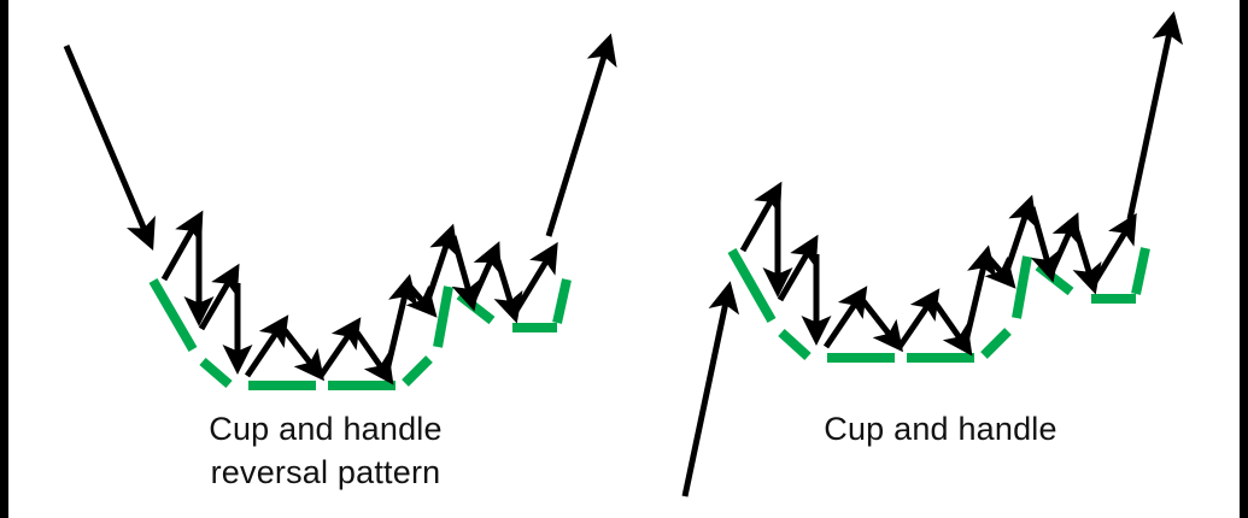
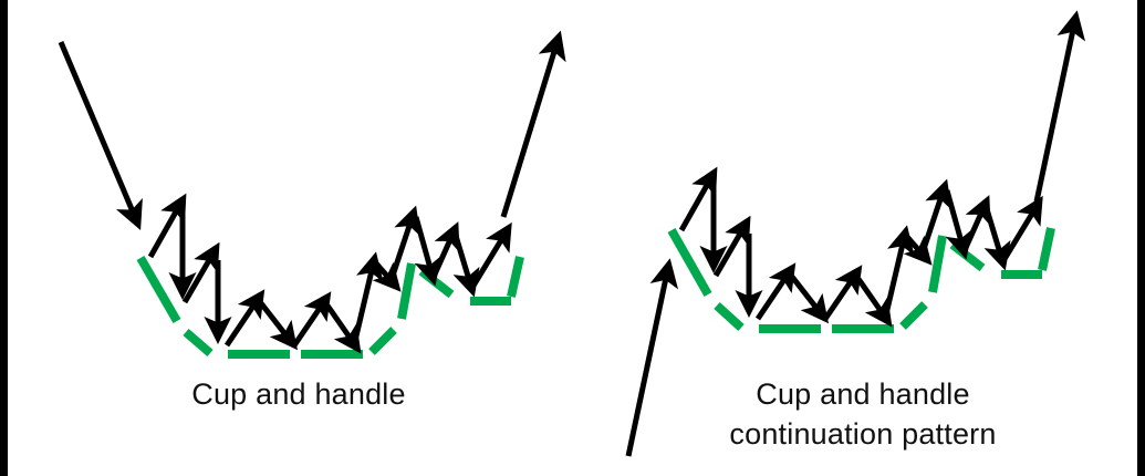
  Cup and handle
- reversal pattern
  Cup and handle
+ continuation pattern
